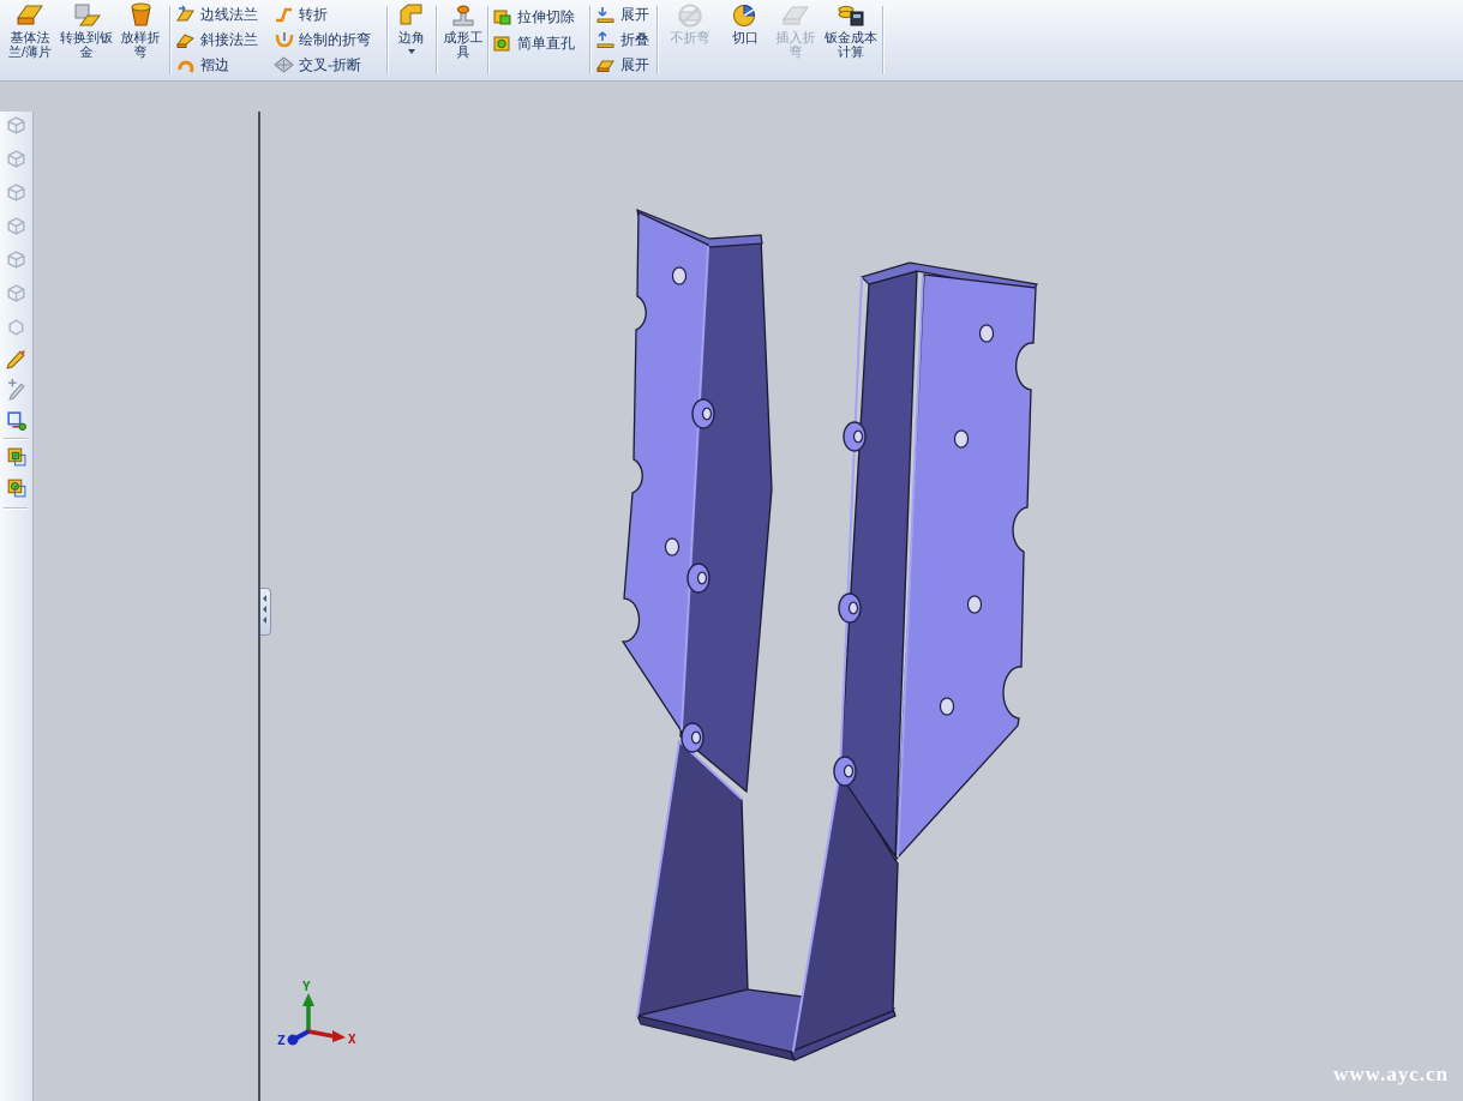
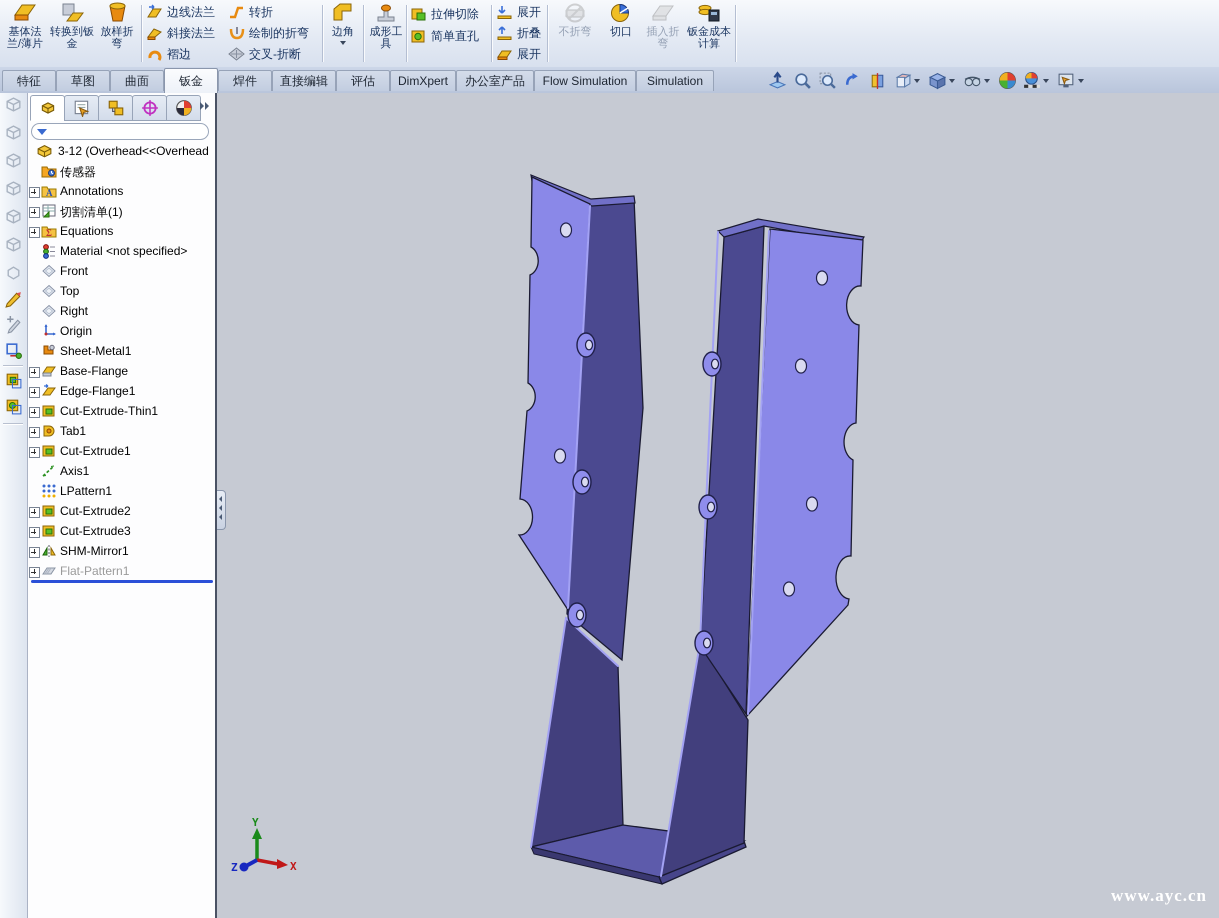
  基体法兰/薄片
  转换到钣金
  放样折弯
  边线法兰
  斜接法兰
  褶边
  转折
  绘制的折弯
  交叉-折断
  边角
  成形工具
  拉伸切除
  简单直孔
  展开
  折叠
  展开
  不折弯
  切口
  插入折弯
  钣金成本计算
+ 特征
+ 草图
+ 曲面
+ 钣金
+ 焊件
+ 直接编辑
+ 评估
+ DimXpert
+ 办公室产品
+ Flow Simulation
+ Simulation
+ 3-12 (Overhead<<Overhead
+ 传感器
+ A
+ Annotations
+ 切割清单(1)
+ Σ
+ Equations
+ Material <not specified>
+ Front
+ Top
+ Right
+ Origin
+ Sheet-Metal1
+ Base-Flange
+ Edge-Flange1
+ Cut-Extrude-Thin1
+ Tab1
+ Cut-Extrude1
+ Axis1
+ LPattern1
+ Cut-Extrude2
+ Cut-Extrude3
+ SHM-Mirror1
+ Flat-Pattern1
  Y
  X
  Z
  www.ayc.cn
